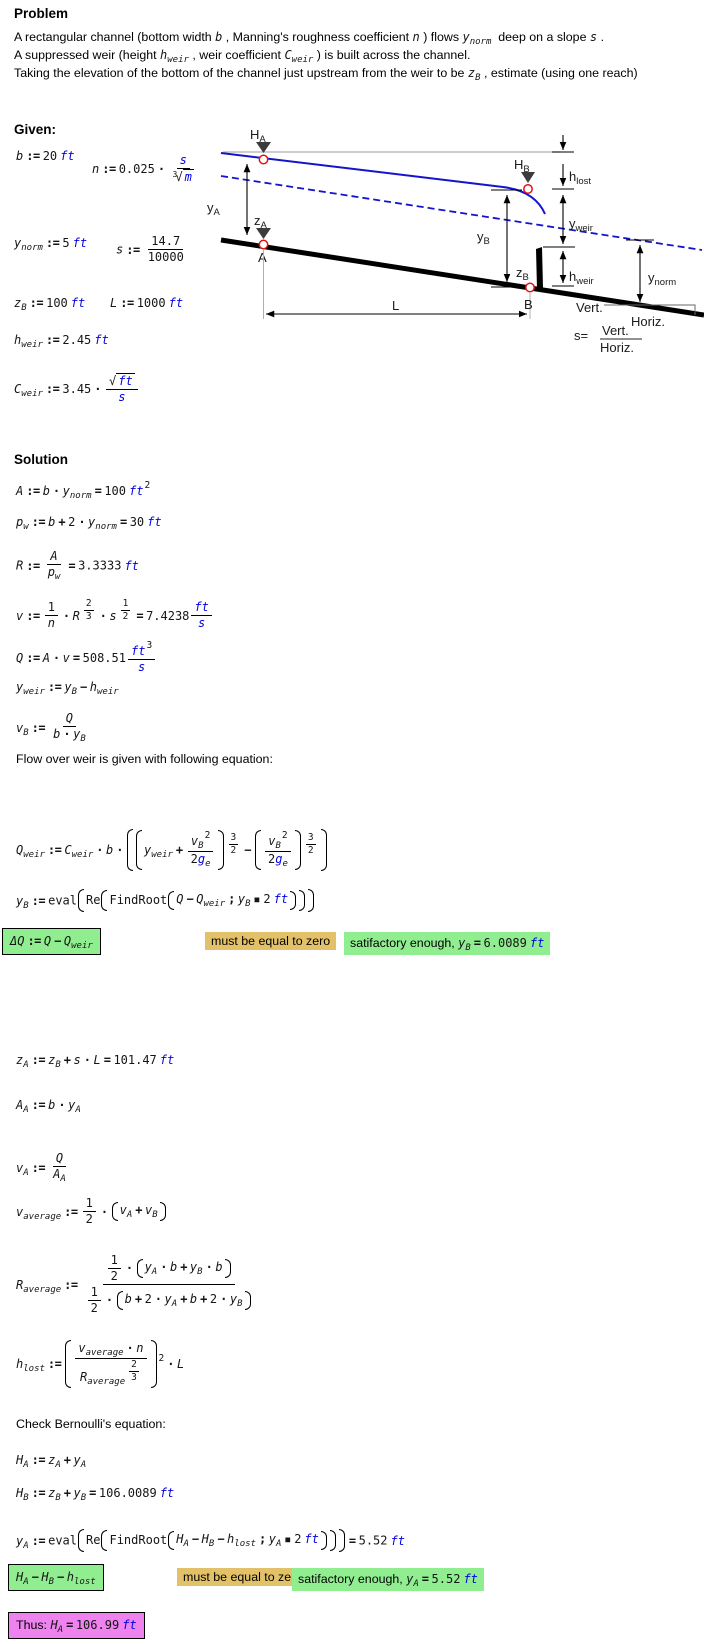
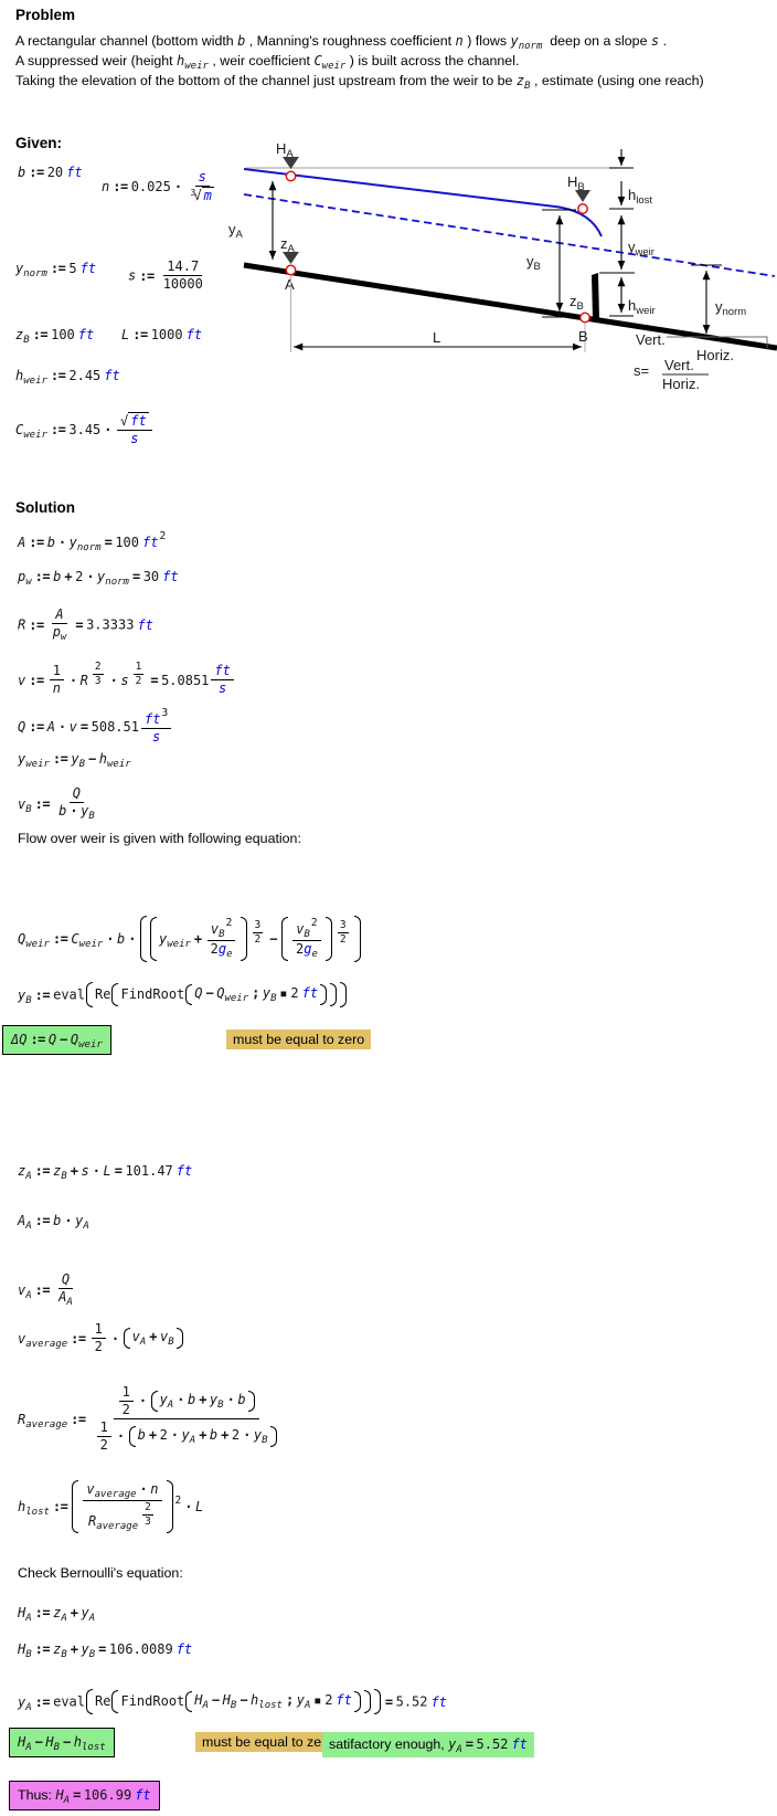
  Problem
  A rectangular channel (bottom width b , Manning's roughness coefficient n ) flows ynorm deep on a slope s .
  A suppressed weir (height hweir , weir coefficient Cweir ) is built across the channel.
  Taking the elevation of the bottom of the channel just upstream from the weir to be zB , estimate (using one reach)
  Given:
  b := 20 ft
  n := 0.025 ·
  s
  3
  √
  m
  ynorm:= 5 ft
  s :=
  14.7
  10000
  zB:= 100 ft
  L := 1000 ft
  hweir:= 2.45 ft
  Cweir:= 3.45 ·
  √
  ft
  s
  HA
  yA
  zA
  A
  L
  HB
  yB
  zB
  B
  hlost
  yweir
  hweir
  ynorm
  Vert.
  Horiz.
  s=
  Vert.
  Horiz.
  Solution
  A := b · ynorm= 100 ft2
  pw:= b + 2 · ynorm= 30 ft
  R :=
  A
  pw
  = 3.3333 ft
  v :=
  1
  n
  · R
  2
  3
  · s
  1
  2
- = 7.4238
+ = 5.0851
  ft
  s
  Q := A · v = 508.51
  ft3
  s
  yweir:= yB− hweir
  vB:=
  Q
  b · yB
  Flow over weir is given with following equation:
  Qweir:= Cweir· b ·
  yweir+
  vB2
  2ge
  3
  2
  −
  vB2
  2ge
  3
  2
  yB:= eval
  Re
  FindRoot
  Q − Qweir; yB ■ 2 ft
  ΔQ := Q − Qweir
  must be equal to zero
- satifactory enough, yB= 6.0089 ft
  zA:= zB+ s · L = 101.47 ft
  AA:= b · yA
  vA:=
  Q
  AA
  vaverage:=
  1
  2
  ·
  vA+ vB
  Raverage:=
  1
  2
  ·
  yA· b + yB· b
  1
  2
  ·
  b + 2 · yA+ b + 2 · yB
  hlost:=
  vaverage· n
  Raverage
  2
  3
  2· L
  Check Bernoulli's equation:
  HA:= zA+ yA
  HB:= zB+ yB= 106.0089 ft
  yA:= eval
  Re
  FindRoot
  HA− HB− hlost; yA ■ 2 ft
  = 5.52 ft
  HA− HB− hlost
  must be equal to ze
  satifactory enough, yA= 5.52 ft
  Thus: HA= 106.99 ft
